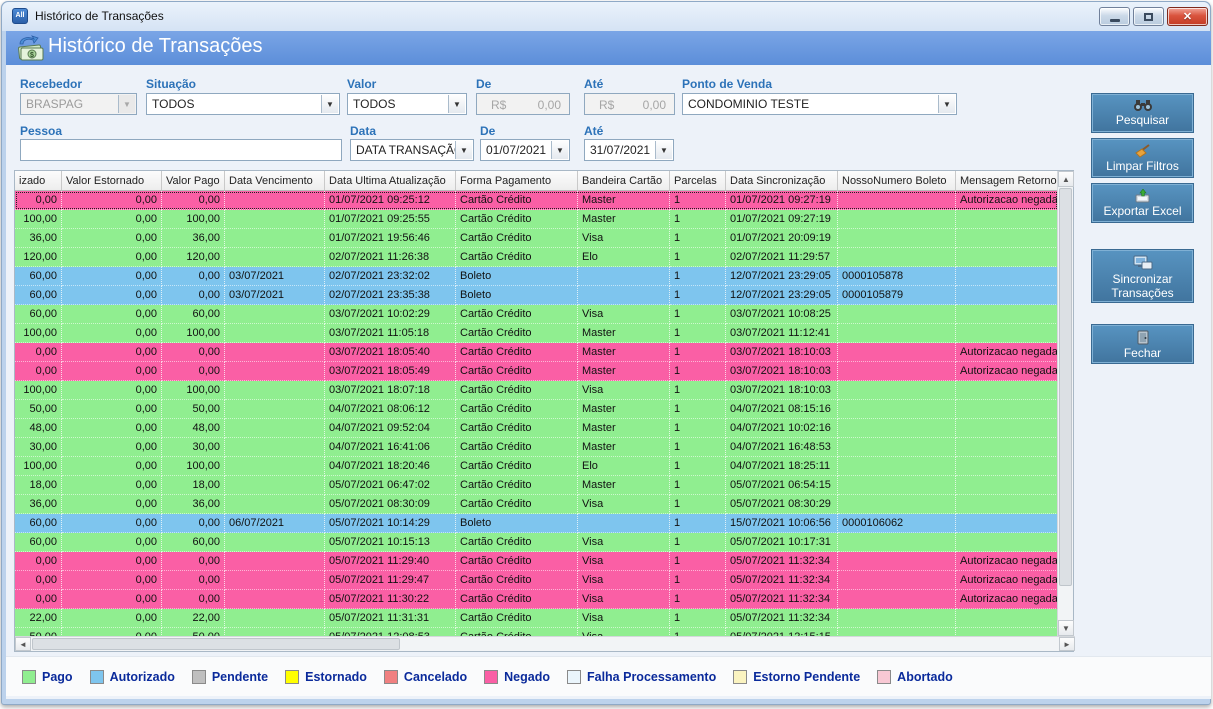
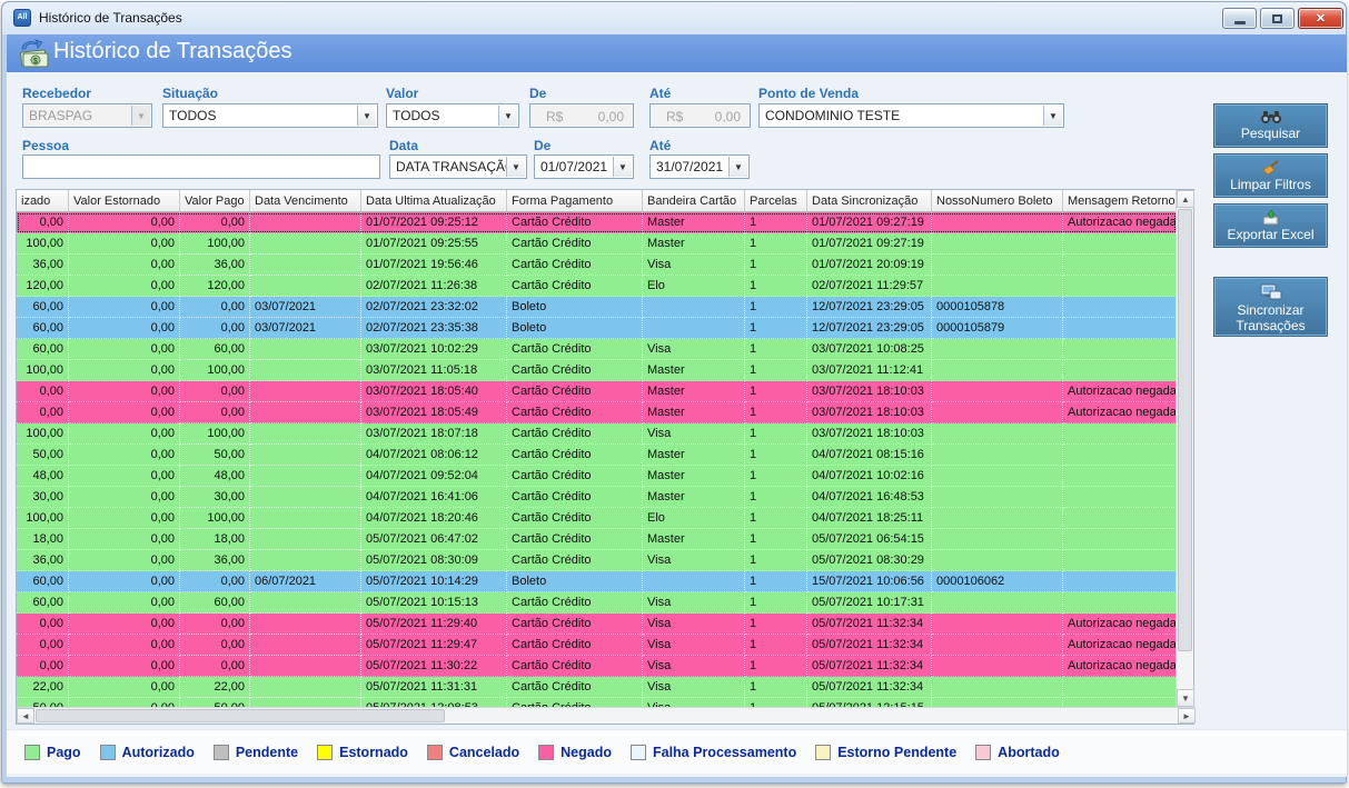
  Histórico de Transações
  ✕
  Histórico de Transações
  Recebedor
  Situação
  Valor
  De
  Até
  Ponto de Venda
  BRASPAG
  ▼
  TODOS
  ▼
  TODOS
  ▼
  R$
  0,00
  R$
  0,00
  CONDOMINIO TESTE
  ▼
  Pessoa
  Data
  De
  Até
  DATA TRANSAÇÃ
  ▼
  01/07/2021
  ▼
  31/07/2021
  ▼
  izado
  Valor Estornado
  Valor Pago
  Data Vencimento
  Data Ultima Atualização
  Forma Pagamento
  Bandeira Cartão
  Parcelas
  Data Sincronização
  NossoNumero Boleto
  Mensagem Retorno
  0,00
  0,00
  0,00
  01/07/2021 09:25:12
  Cartão Crédito
  Master
  1
  01/07/2021 09:27:19
  Autorizacao negada
  100,00
  0,00
  100,00
  01/07/2021 09:25:55
  Cartão Crédito
  Master
  1
  01/07/2021 09:27:19
  36,00
  0,00
  36,00
  01/07/2021 19:56:46
  Cartão Crédito
  Visa
  1
  01/07/2021 20:09:19
  120,00
  0,00
  120,00
  02/07/2021 11:26:38
  Cartão Crédito
  Elo
  1
  02/07/2021 11:29:57
  60,00
  0,00
  0,00
  03/07/2021
  02/07/2021 23:32:02
  Boleto
  1
  12/07/2021 23:29:05
  0000105878
  60,00
  0,00
  0,00
  03/07/2021
  02/07/2021 23:35:38
  Boleto
  1
  12/07/2021 23:29:05
  0000105879
  60,00
  0,00
  60,00
  03/07/2021 10:02:29
  Cartão Crédito
  Visa
  1
  03/07/2021 10:08:25
  100,00
  0,00
  100,00
  03/07/2021 11:05:18
  Cartão Crédito
  Master
  1
  03/07/2021 11:12:41
  0,00
  0,00
  0,00
  03/07/2021 18:05:40
  Cartão Crédito
  Master
  1
  03/07/2021 18:10:03
  Autorizacao negada
  0,00
  0,00
  0,00
  03/07/2021 18:05:49
  Cartão Crédito
  Master
  1
  03/07/2021 18:10:03
  Autorizacao negada
  100,00
  0,00
  100,00
  03/07/2021 18:07:18
  Cartão Crédito
  Visa
  1
  03/07/2021 18:10:03
  50,00
  0,00
  50,00
  04/07/2021 08:06:12
  Cartão Crédito
  Master
  1
  04/07/2021 08:15:16
  48,00
  0,00
  48,00
  04/07/2021 09:52:04
  Cartão Crédito
  Master
  1
  04/07/2021 10:02:16
  30,00
  0,00
  30,00
  04/07/2021 16:41:06
  Cartão Crédito
  Master
  1
  04/07/2021 16:48:53
  100,00
  0,00
  100,00
  04/07/2021 18:20:46
  Cartão Crédito
  Elo
  1
  04/07/2021 18:25:11
  18,00
  0,00
  18,00
  05/07/2021 06:47:02
  Cartão Crédito
  Master
  1
  05/07/2021 06:54:15
  36,00
  0,00
  36,00
  05/07/2021 08:30:09
  Cartão Crédito
  Visa
  1
  05/07/2021 08:30:29
  60,00
  0,00
  0,00
  06/07/2021
  05/07/2021 10:14:29
  Boleto
  1
  15/07/2021 10:06:56
  0000106062
  60,00
  0,00
  60,00
  05/07/2021 10:15:13
  Cartão Crédito
  Visa
  1
  05/07/2021 10:17:31
  0,00
  0,00
  0,00
  05/07/2021 11:29:40
  Cartão Crédito
  Visa
  1
  05/07/2021 11:32:34
  Autorizacao negada
  0,00
  0,00
  0,00
  05/07/2021 11:29:47
  Cartão Crédito
  Visa
  1
  05/07/2021 11:32:34
  Autorizacao negada
  0,00
  0,00
  0,00
  05/07/2021 11:30:22
  Cartão Crédito
  Visa
  1
  05/07/2021 11:32:34
  Autorizacao negada
  22,00
  0,00
  22,00
  05/07/2021 11:31:31
  Cartão Crédito
  Visa
  1
  05/07/2021 11:32:34
  ▲
  ▼
  ◄
  ►
  Pesquisar
  Limpar Filtros
  Exportar Excel
  Sincronizar Transações
- Fechar
  Pago
  Autorizado
  Pendente
  Estornado
  Cancelado
  Negado
  Falha Processamento
  Estorno Pendente
  Abortado
